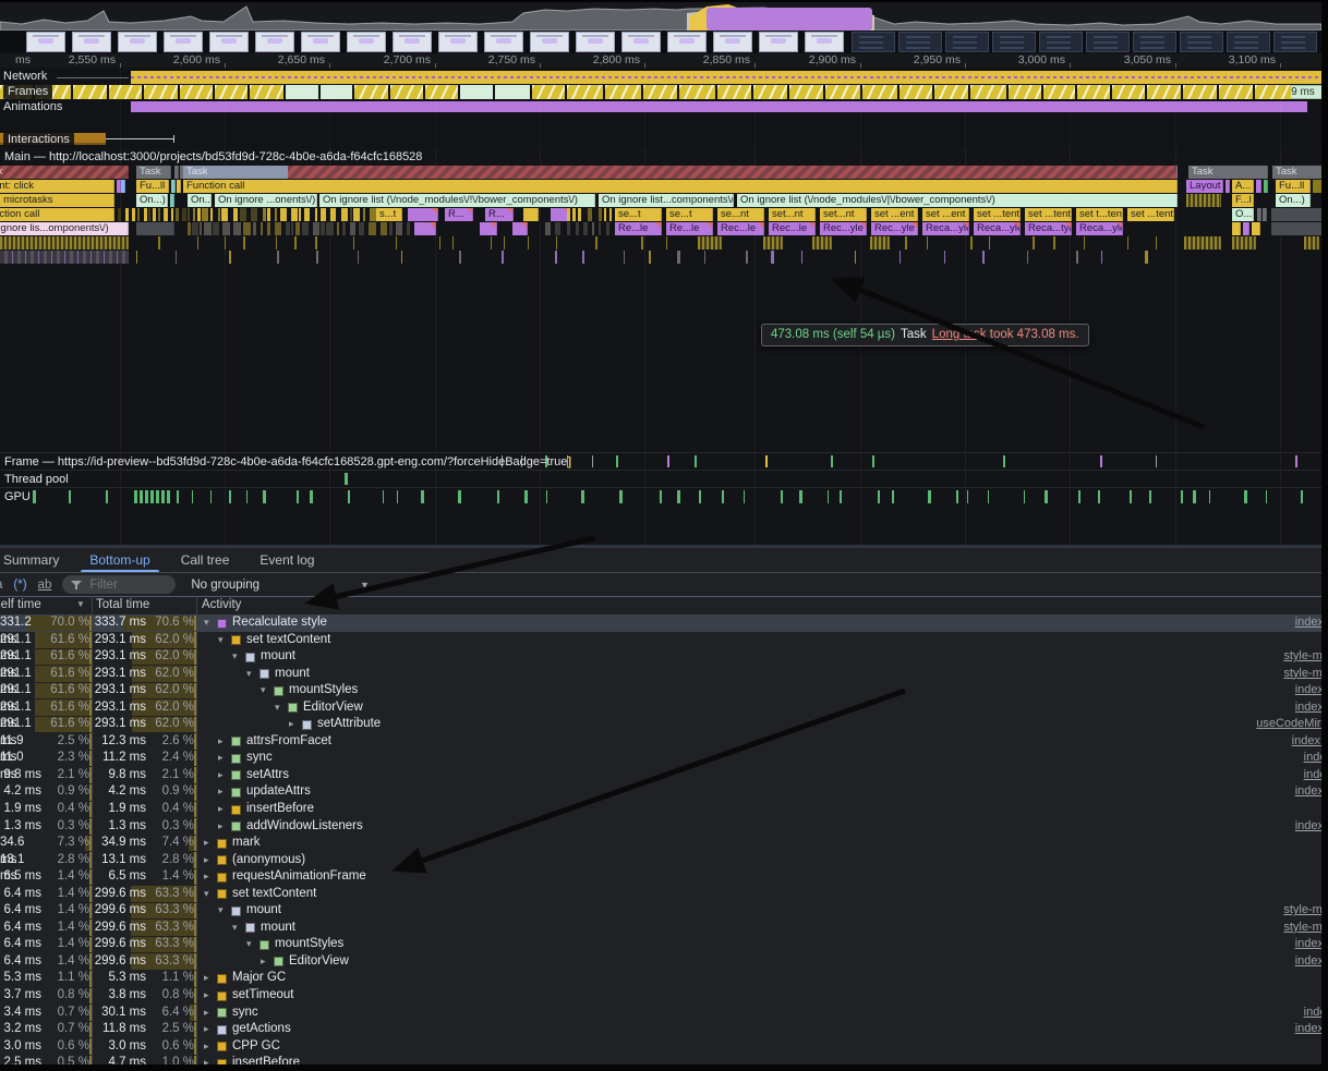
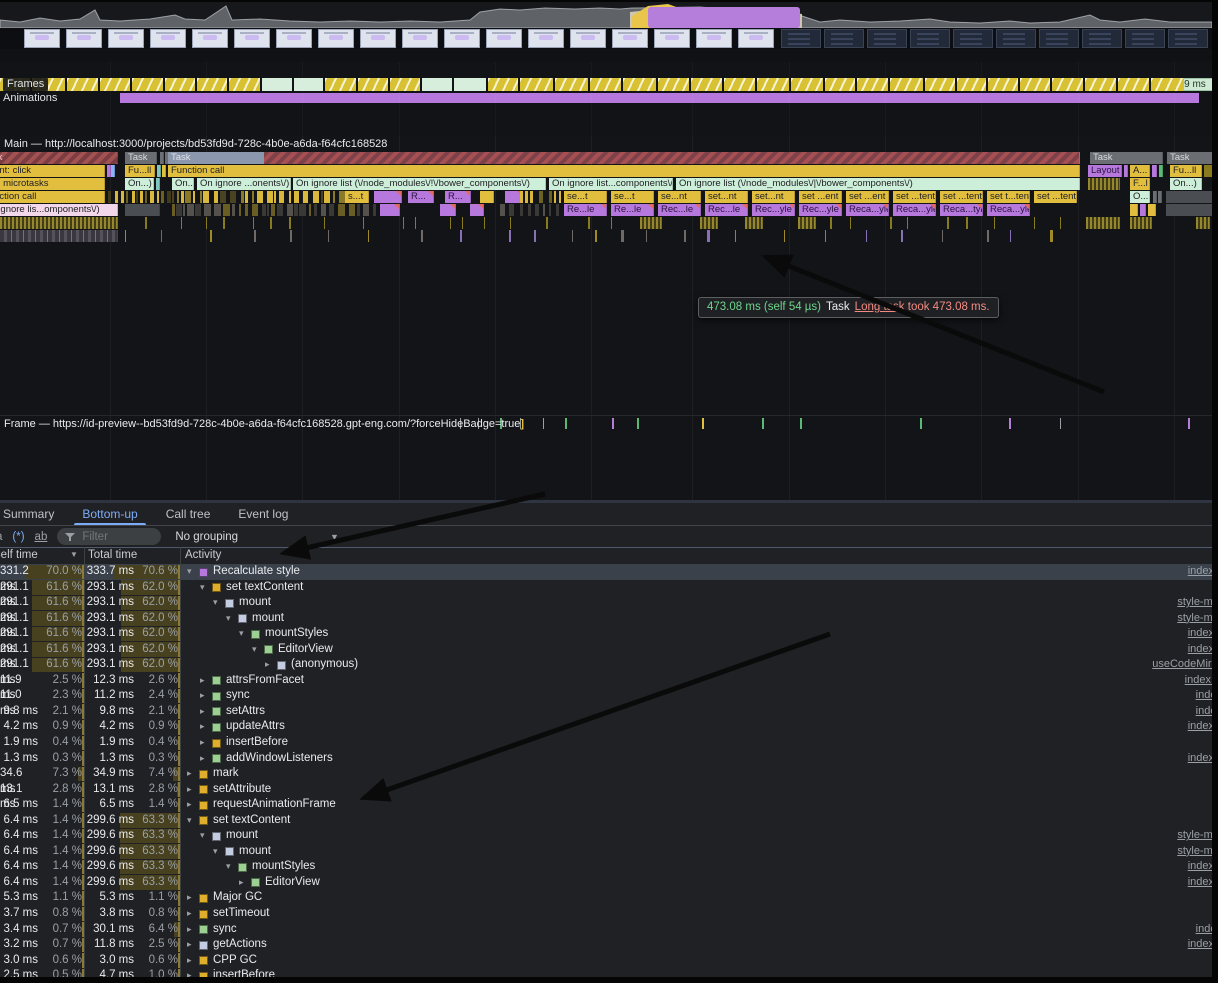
- ms
- 2,550 ms
- 2,600 ms
- 2,650 ms
- 2,700 ms
- 2,750 ms
- 2,800 ms
- 2,850 ms
- 2,900 ms
- 2,950 ms
- 3,000 ms
- 3,050 ms
- 3,100 ms
- Network
  Frames
  Animations
- Interactions
  Main — http://localhost:3000/projects/bd53fd9d-728c-4b0e-a6da-f64cfc168528
  Task
  Task
  Task
  Task
  nt: click
  Fu...ll
  Function call
  Layout
  A...
  Fu...ll
  microtasks
  On...)
  On ignore ...onents\/)
  On ignore list (\/node_modules\/!\/bower_components\/)
  On ignore list...components\/
  On ignore list (\/node_modules\/|\/bower_components\/)
  F...l
  On...)
  ction call
  s...t
  R...
  R...
  se...t
  se...t
  se...nt
  set...nt
  set...nt
  set ...ent
  set ...ent
  set ...tent
  set ...tent
  set t...ten
  set ...tent
  O...
  gnore lis...omponents\/)
  Re...le
  Re...le
  Rec...le
  Rec...le
  Rec...yle
  Rec...yle
  Reca...yle
  Reca...yle
  Reca...tyl
  Reca...yle
  473.08 ms (self 54 µs)
  Task
  Longk took 473.08 ms.
  Frame — https://id-preview--bd53fd9d-728c-4b0e-a6da-f64cfc168528.gpt-eng.com/?forceHideBadge=true]
- Thread pool
- GPU
  Summary
  Bottom-up
  Call tree
  Event log
  (*)
  ab
  Filter
  No grouping
  ▼
  elf time
  ▼
  Total time
  Activity
  331.2 ms
  70.0 %
  333.7 ms
  70.6 %
  ▾
  Recalculate style
  291.1 ms
  61.6 %
  293.1 ms
  62.0 %
  ▾
  set textContent
  291.1 ms
  61.6 %
  293.1 ms
  62.0 %
  ▾
  mount
  style-m
  291.1 ms
  61.6 %
  293.1 ms
  62.0 %
  ▾
  mount
  style-m
  291.1 ms
  61.6 %
  293.1 ms
  62.0 %
  ▾
  mountStyles
  291.1 ms
  61.6 %
  293.1 ms
  62.0 %
  ▾
  EditorView
  291.1 ms
  61.6 %
  293.1 ms
  62.0 %
  ▸
- setAttribute
+ (anonymous)
  useCodeMir
  11.9 ms
  2.5 %
  12.3 ms
  2.6 %
  ▸
  attrsFromFacet
  11.0 ms
  2.3 %
  11.2 ms
  2.4 %
  ▸
  sync
  9.8 ms
  2.1 %
  9.8 ms
  2.1 %
  ▸
  setAttrs
  4.2 ms
  0.9 %
  4.2 ms
  0.9 %
  ▸
  updateAttrs
  1.9 ms
  0.4 %
  1.9 ms
  0.4 %
  ▸
  insertBefore
  1.3 ms
  0.3 %
  1.3 ms
  0.3 %
  ▸
  addWindowListeners
  34.6 ms
  7.3 %
  34.9 ms
  7.4 %
  ▸
  mark
  13.1 ms
  2.8 %
  13.1 ms
  2.8 %
  ▸
- (anonymous)
+ setAttribute
  6.5 ms
  1.4 %
  6.5 ms
  1.4 %
  ▸
  requestAnimationFrame
  6.4 ms
  1.4 %
  299.6 ms
  63.3 %
  ▾
  set textContent
  6.4 ms
  1.4 %
  299.6 ms
  63.3 %
  ▾
  mount
  style-m
  6.4 ms
  1.4 %
  299.6 ms
  63.3 %
  ▾
  mount
  style-m
  6.4 ms
  1.4 %
  299.6 ms
  63.3 %
  ▾
  mountStyles
  6.4 ms
  1.4 %
  299.6 ms
  63.3 %
  ▸
  EditorView
  5.3 ms
  1.1 %
  5.3 ms
  1.1 %
  ▸
  Major GC
  3.7 ms
  0.8 %
  3.8 ms
  0.8 %
  ▸
  setTimeout
  3.4 ms
  0.7 %
  30.1 ms
  6.4 %
  ▸
  sync
  3.2 ms
  0.7 %
  11.8 ms
  2.5 %
  ▸
  getActions
  3.0 ms
  0.6 %
  3.0 ms
  0.6 %
  ▸
  CPP GC
  2.5 ms
  0.5 %
  4.7 ms
  1.0 %
  ▸
  insertBefore
